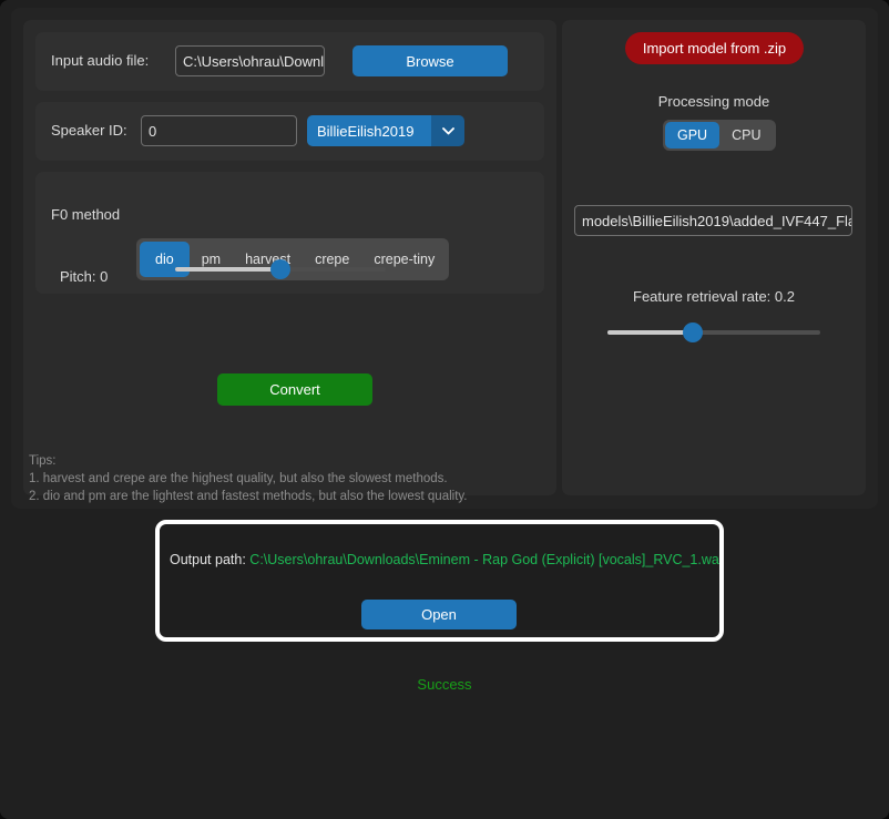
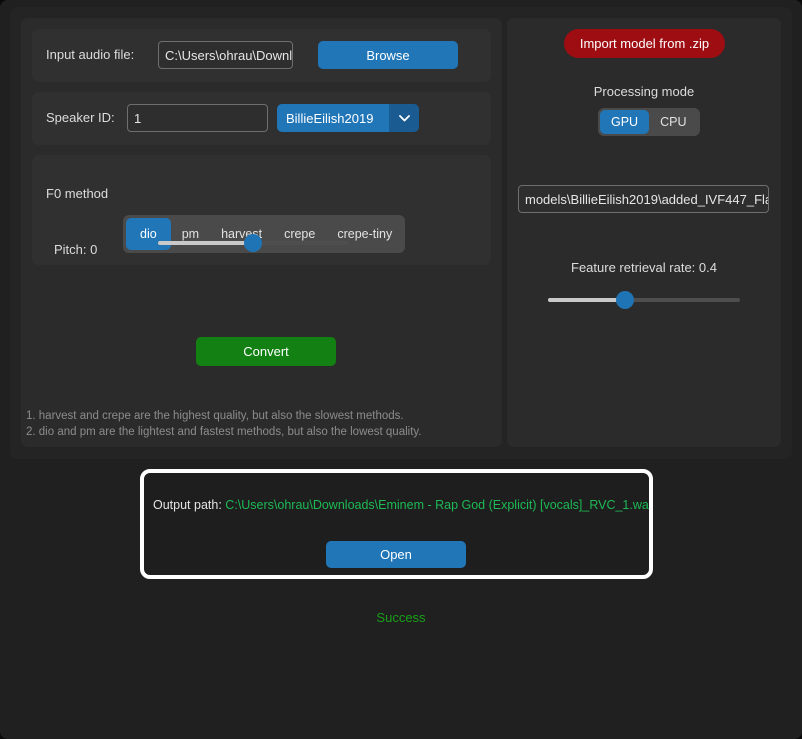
  Input audio file:
  C:\Users\ohrau\Downl
  Browse
  Speaker ID:
- 0
+ 1
  BillieEilish2019
  F0 method
  dio
  pm
  harvt
  crepe
  crepe-tiny
  Pitch: 0
  Convert
- Tips:
  1. harvest and crepe are the highest quality, but also the slowest methods.
  2. dio and pm are the lightest and fastest methods, but also the lowest quality.
  Import model from .zip
  Processing mode
  GPU
  CPU
  models\BillieEilish2019\added_IVF447_Fla
- Feature retrieval rate: 0.2
+ Feature retrieval rate: 0.4
  Output path: C:\Users\ohrau\Downloads\Eminem - Rap God (Explicit) [vocals]_RVC_1.wa
  Open
  Success
